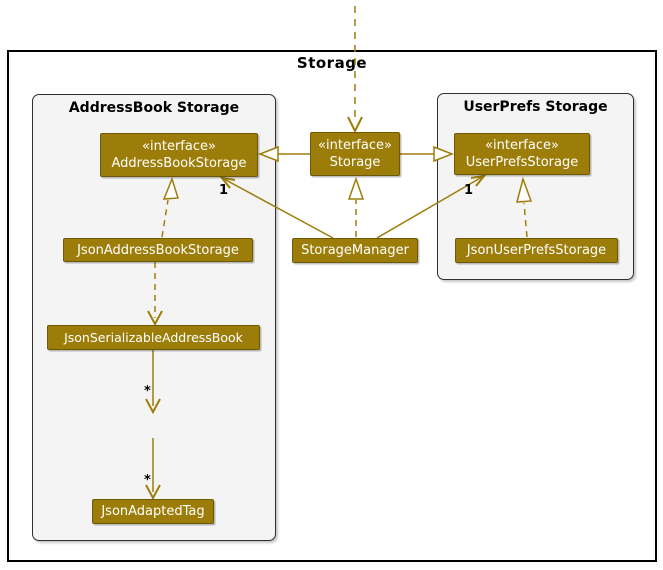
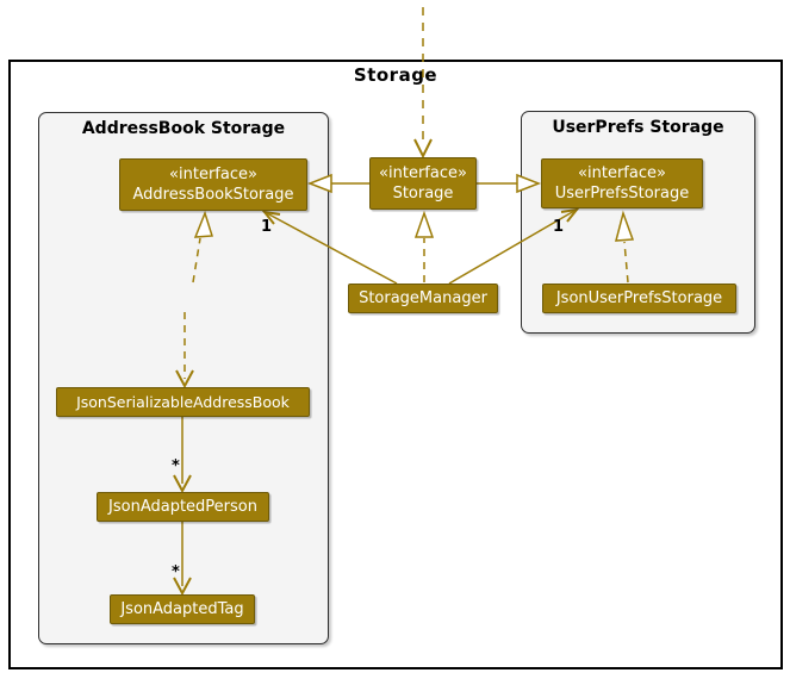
  Storage
  AddressBook Storage
  UserPrefs Storage
  «interface»
  AddressBookStorage
  «interface»
  Storage
  «interface»
  UserPrefsStorage
- JsonAddressBookStorage
  StorageManager
  JsonUserPrefsStorage
  JsonSerializableAddressBook
+ JsonAdaptedPerson
  JsonAdaptedTag
  1
  1
  *
  *
